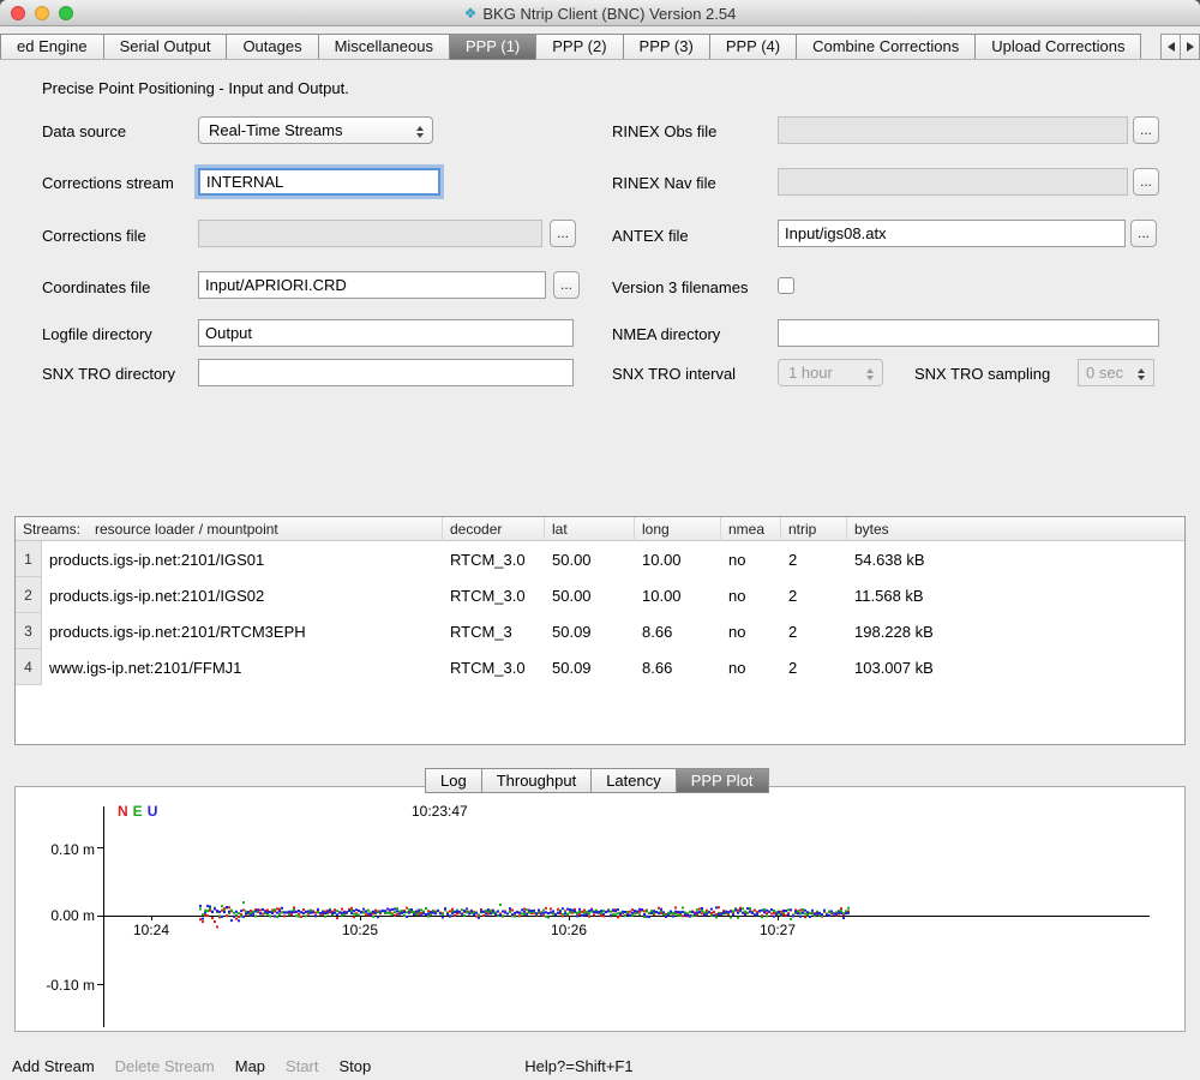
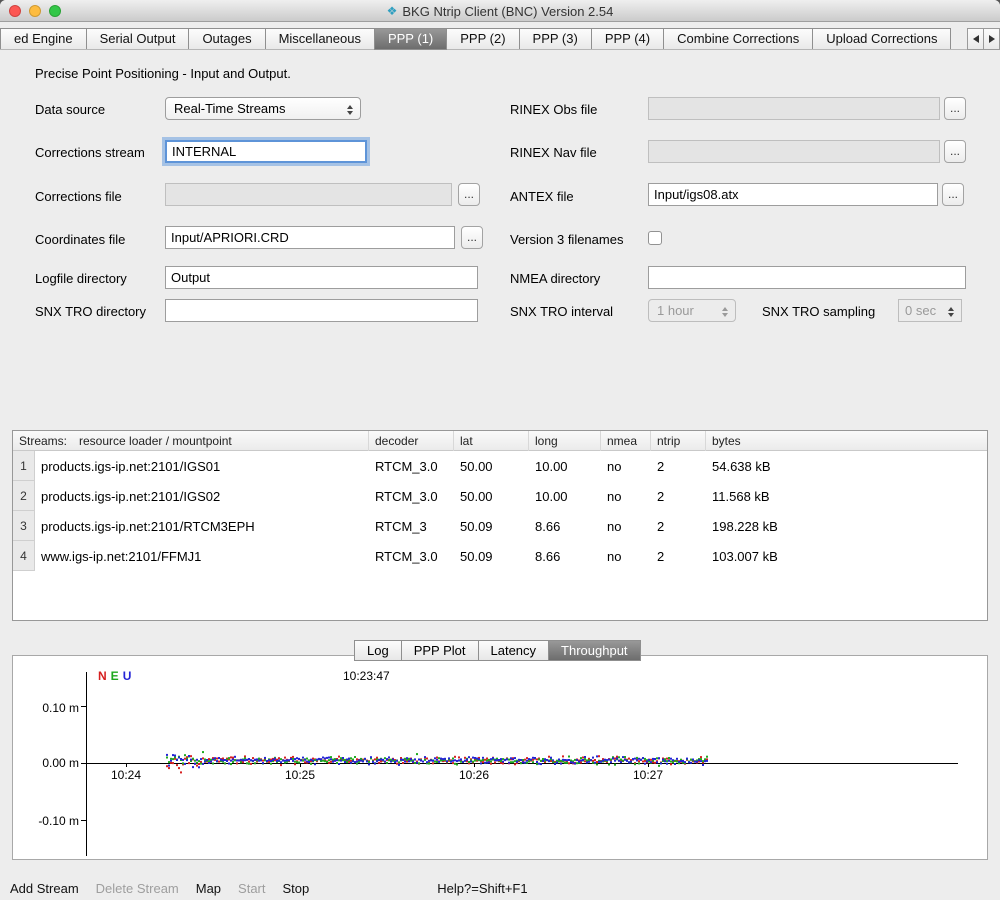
  ❖
  BKG Ntrip Client (BNC) Version 2.54
  ed Engine
  Serial Output
  Outages
  Miscellaneous
  PPP (1)
  PPP (2)
  PPP (3)
  PPP (4)
  Combine Corrections
  Upload Corrections
  Precise Point Positioning - Input and Output.
  Data source
  Real-Time Streams
  Corrections stream
  INTERNAL
  Corrections file
  ...
  Coordinates file
  Input/APRIORI.CRD
  ...
  Logfile directory
  Output
  SNX TRO directory
  RINEX Obs file
  ...
  RINEX Nav file
  ...
  ANTEX file
  Input/igs08.atx
  ...
  Version 3 filenames
  NMEA directory
  SNX TRO interval
  1 hour
  SNX TRO sampling
  0 sec
  Streams:
  resource loader / mountpoint
  decoder
  lat
  long
  nmea
  ntrip
  bytes
  1
  products.igs-ip.net:2101/IGS01
  RTCM_3.0
  50.00
  10.00
  no
  2
  54.638 kB
  2
  products.igs-ip.net:2101/IGS02
  RTCM_3.0
  50.00
  10.00
  no
  2
  11.568 kB
  3
  products.igs-ip.net:2101/RTCM3EPH
  RTCM_3
  50.09
  8.66
  no
  2
  198.228 kB
  4
  www.igs-ip.net:2101/FFMJ1
  RTCM_3.0
  50.09
  8.66
  no
  2
  103.007 kB
  Log
- Throughput
+ PPP Plot
  Latency
- PPP Plot
+ Throughput
  N
  E
  U
  10:23:47
  0.10 m
  0.00 m
  -0.10 m
  10:24
  10:25
  10:26
  10:27
  Add Stream
  Delete Stream
  Map
  Start
  Stop
  Help?=Shift+F1
